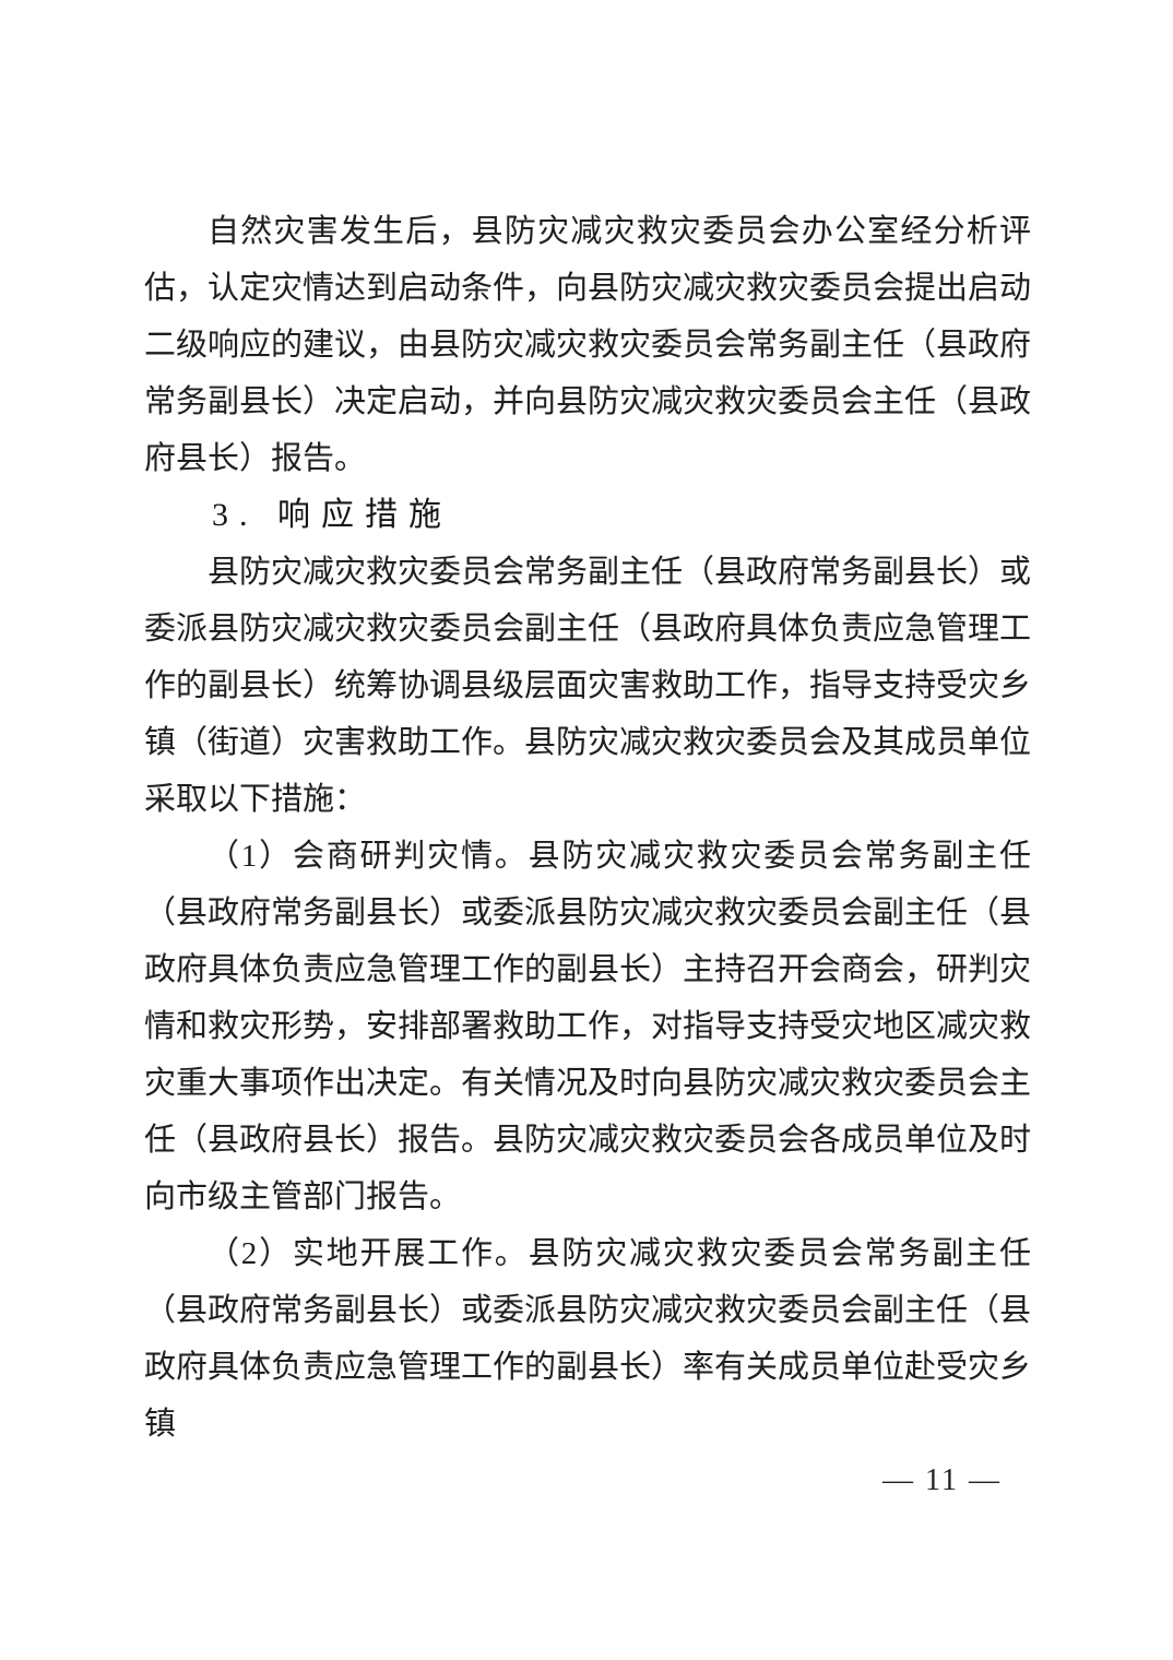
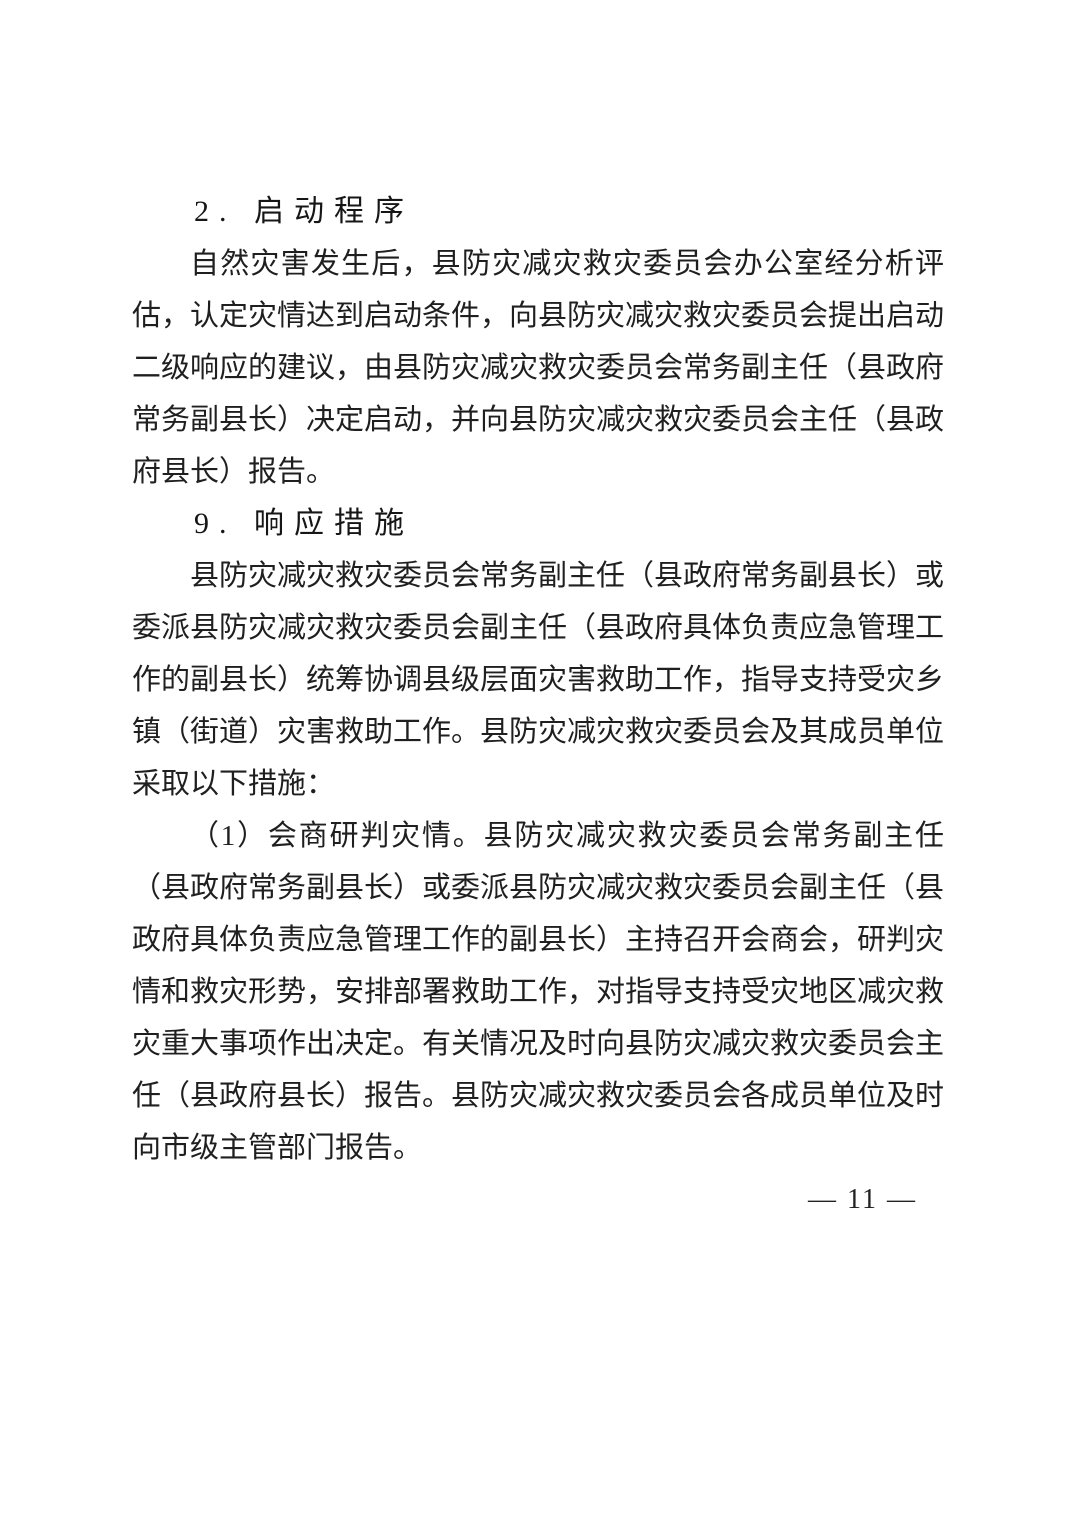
+ 2. 启动程序
  自然灾害发生后，县防灾减灾救灾委员会办公室经分析评估，认定灾情达到启动条件，向县防灾减灾救灾委员会提出启动二级响应的建议，由县防灾减灾救灾委员会常务副主任（县政府常务副县长）决定启动，并向县防灾减灾救灾委员会主任（县政府县长）报告。
- 3. 响应措施
+ 9. 响应措施
  县防灾减灾救灾委员会常务副主任（县政府常务副县长）或委派县防灾减灾救灾委员会副主任（县政府具体负责应急管理工作的副县长）统筹协调县级层面灾害救助工作，指导支持受灾乡镇（街道）灾害救助工作。县防灾减灾救灾委员会及其成员单位采取以下措施：
  （1）会商研判灾情。县防灾减灾救灾委员会常务副主任（县政府常务副县长）或委派县防灾减灾救灾委员会副主任（县政府具体负责应急管理工作的副县长）主持召开会商会，研判灾情和救灾形势，安排部署救助工作，对指导支持受灾地区减灾救灾重大事项作出决定。有关情况及时向县防灾减灾救灾委员会主任（县政府县长）报告。县防灾减灾救灾委员会各成员单位及时向市级主管部门报告。
- （2）实地开展工作。县防灾减灾救灾委员会常务副主任（县政府常务副县长）或委派县防灾减灾救灾委员会副主任（县政府具体负责应急管理工作的副县长）率有关成员单位赴受灾乡镇
  — 11 —
